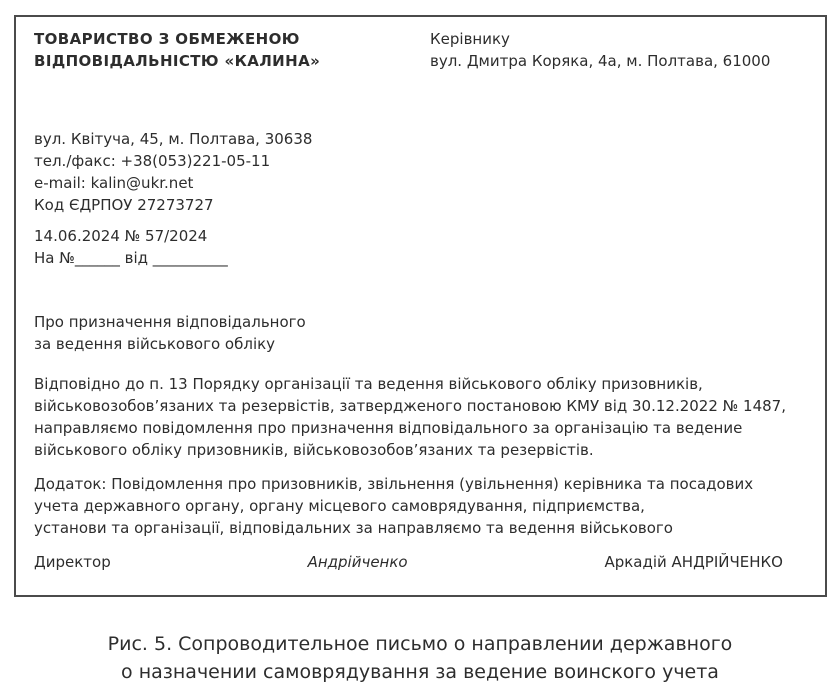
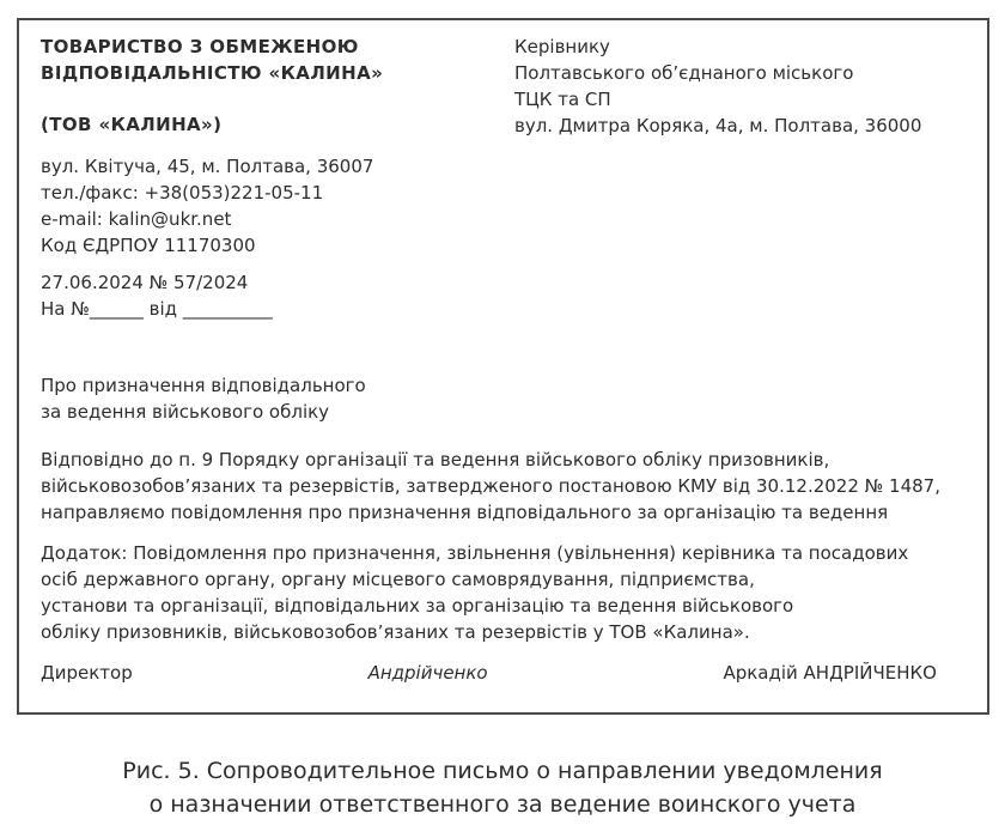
  ТОВАРИСТВО З ОБМЕЖЕНОЮ
  ВІДПОВІДАЛЬНІСТЮ «КАЛИНА»
+ (ТОВ «КАЛИНА»)
  Керівнику
+ Полтавського об’єднаного міського
+ ТЦК та СП
- вул. Дмитра Коряка, 4а, м. Полтава, 61000
+ вул. Дмитра Коряка, 4а, м. Полтава, 36000
- вул. Квітуча, 45, м. Полтава, 30638
+ вул. Квітуча, 45, м. Полтава, 36007
  тел./факс: +38(053)221-05-11
  e-mail: kalin@ukr.net
- Код ЄДРПОУ 27273727
+ Код ЄДРПОУ 11170300
- 14.06.2024 № 57/2024
+ 27.06.2024 № 57/2024
  На №______ від __________
  Про призначення відповідального
  за ведення військового обліку
- Відповідно до п. 13 Порядку організації та ведення військового обліку призовників,
+ Відповідно до п. 9 Порядку організації та ведення військового обліку призовників,
  військовозобов’язаних та резервістів, затвердженого постановою КМУ від 30.12.2022 № 1487,
- направляємо повідомлення про призначення відповідального за організацію та ведение
+ направляємо повідомлення про призначення відповідального за організацію та ведення
- військового обліку призовників, військовозобов’язаних та резервістів.
- Додаток: Повідомлення про призовників, звільнення (увільнення) керівника та посадових
+ Додаток: Повідомлення про призначення, звільнення (увільнення) керівника та посадових
- учета державного органу, органу місцевого самоврядування, підприємства,
+ осіб державного органу, органу місцевого самоврядування, підприємства,
- установи та організації, відповідальних за направляємо та ведення військового
+ установи та організації, відповідальних за організацію та ведення військового
+ обліку призовників, військовозобов’язаних та резервістів у ТОВ «Калина».
  Директор
  Андрійченко
  Аркадій АНДРІЙЧЕНКО
- Рис. 5. Сопроводительное письмо о направлении державного
+ Рис. 5. Сопроводительное письмо о направлении уведомления
- о назначении самоврядування за ведение воинского учета
+ о назначении ответственного за ведение воинского учета
